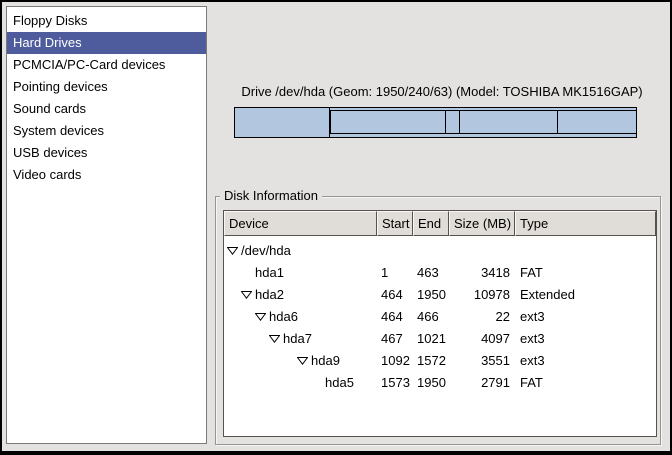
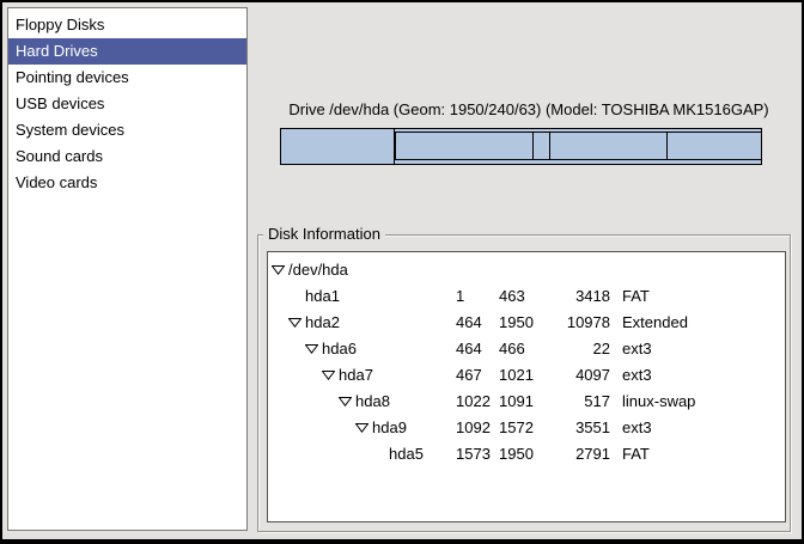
  Floppy Disks
  Hard Drives
- PCMCIA/PC-Card devices
  Pointing devices
- Sound cards
+ USB devices
  System devices
- USB devices
+ Sound cards
  Video cards
  Drive /dev/hda (Geom: 1950/240/63) (Model: TOSHIBA MK1516GAP)
  Disk Information
- Device
- Start
- End
- Size (MB)
- Type
  /dev/hda
  hda1
  1
  463
  3418
  FAT
  hda2
  464
  1950
  10978
  Extended
  hda6
  464
  466
  22
  ext3
  hda7
  467
  1021
  4097
  ext3
+ hda8
+ 1022
+ 1091
+ 517
+ linux-swap
  hda9
  1092
  1572
  3551
  ext3
  hda5
  1573
  1950
  2791
  FAT
